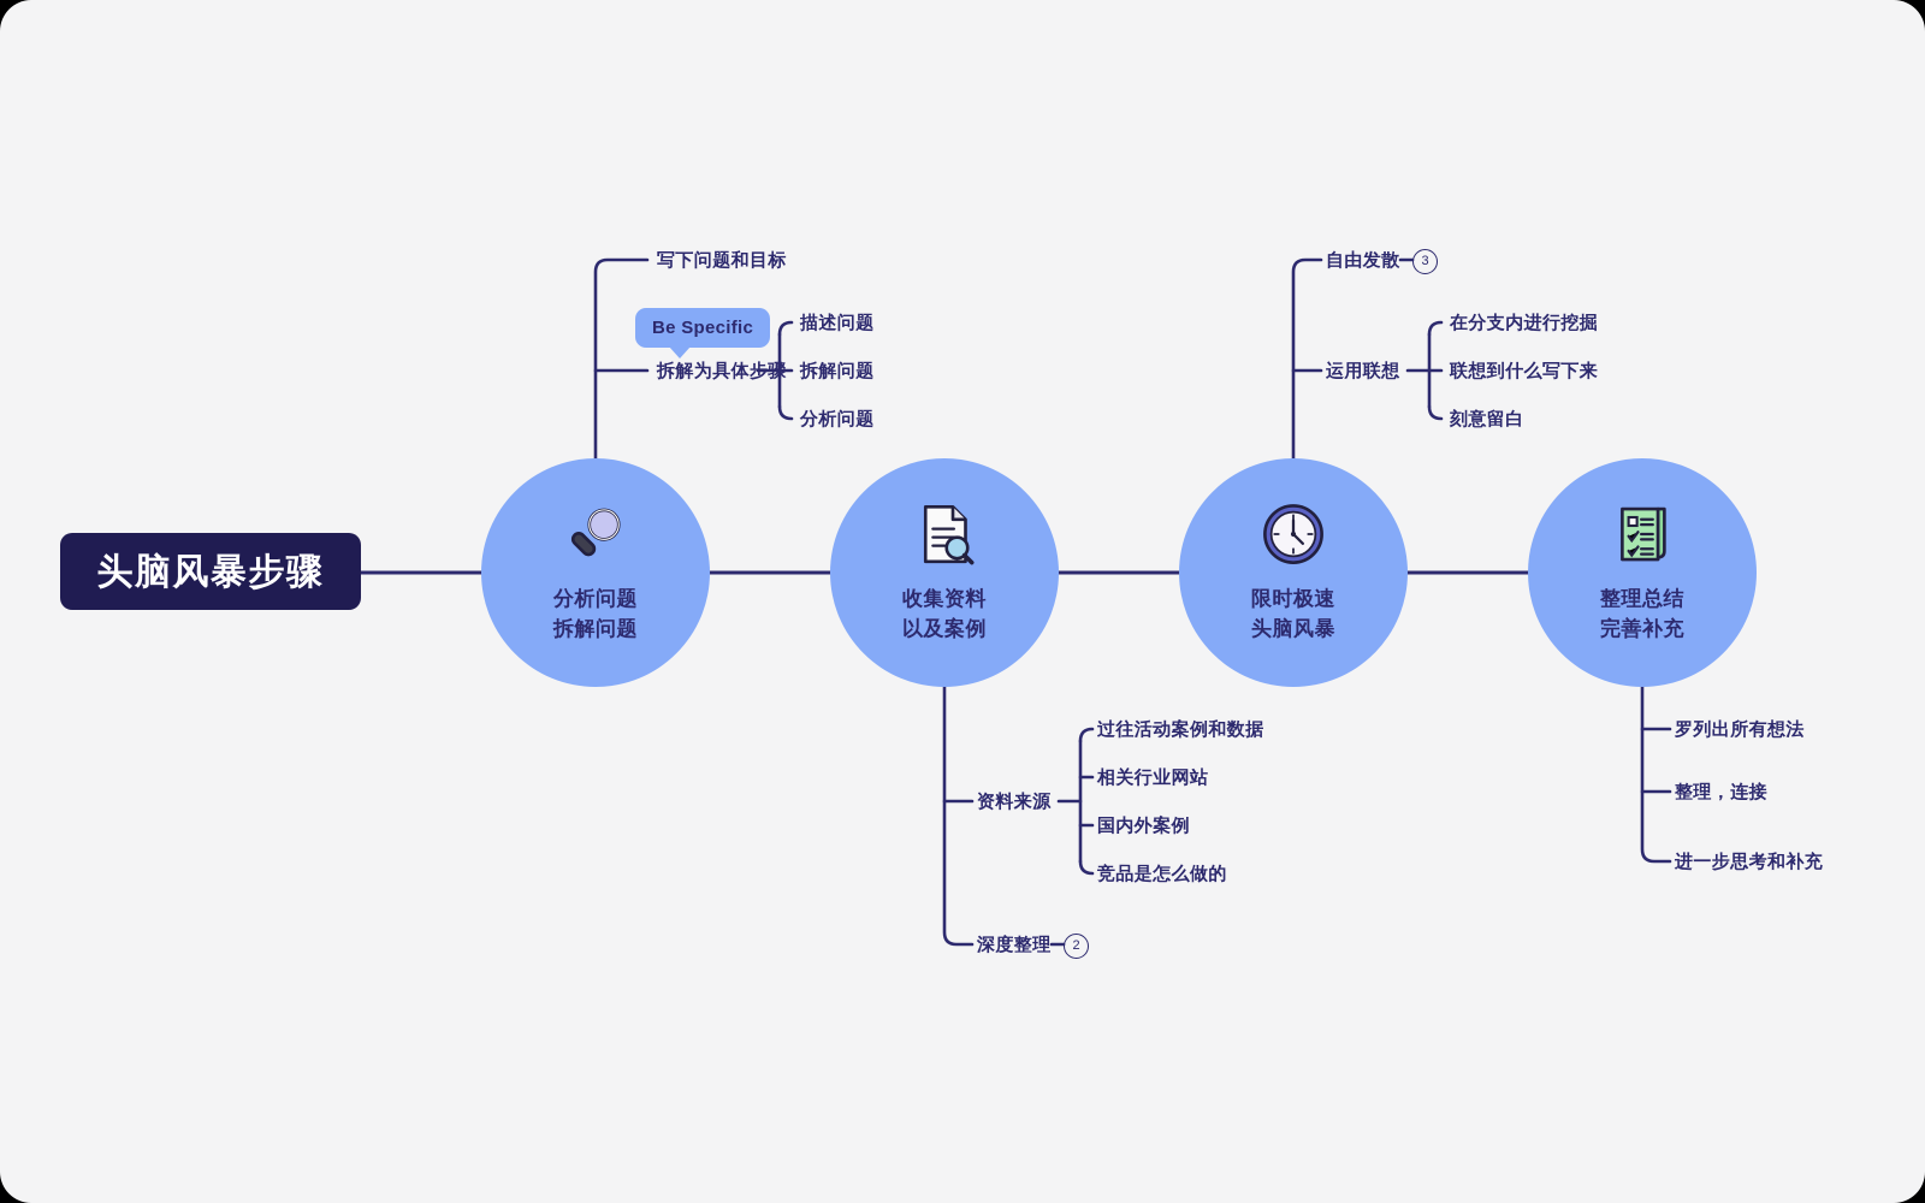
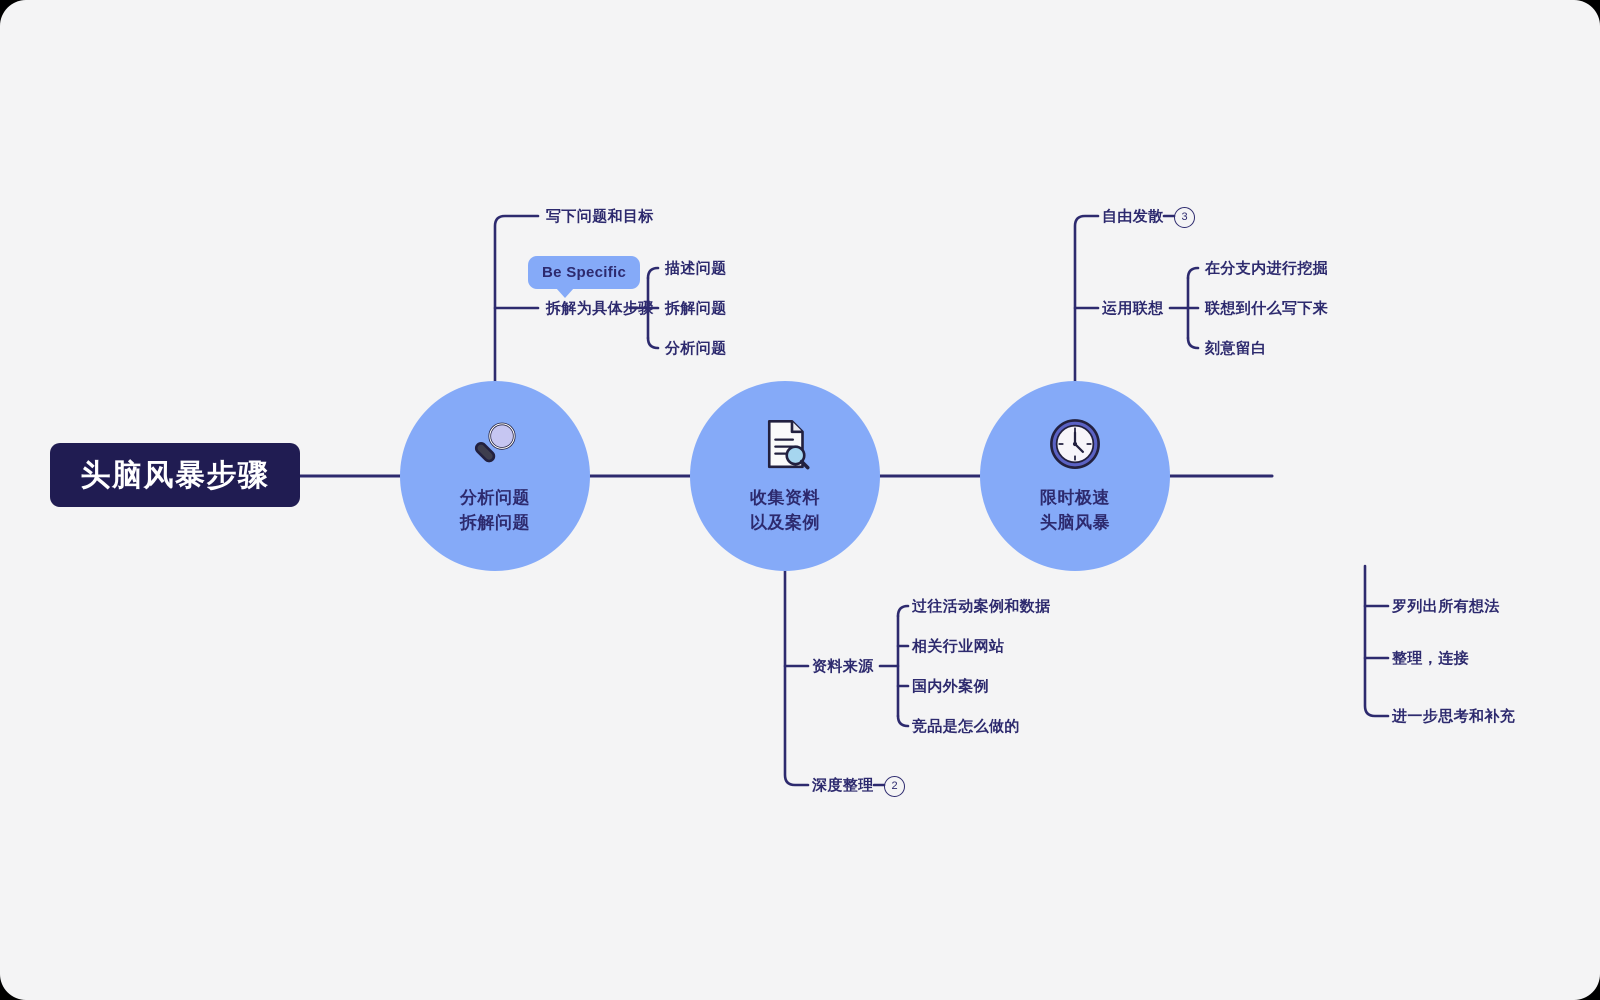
  头脑风暴步骤
  分析问题
  拆解问题
  收集资料
  以及案例
  限时极速
  头脑风暴
- 整理总结
- 完善补充
  写下问题和目标
  Be Specific
  拆解为具体步骤
  描述问题
  拆解问题
  分析问题
  资料来源
  过往活动案例和数据
  相关行业网站
  国内外案例
  竞品是怎么做的
  深度整理
  2
  自由发散
  3
  运用联想
  在分支内进行挖掘
  联想到什么写下来
  刻意留白
  罗列出所有想法
  整理，连接
  进一步思考和补充
